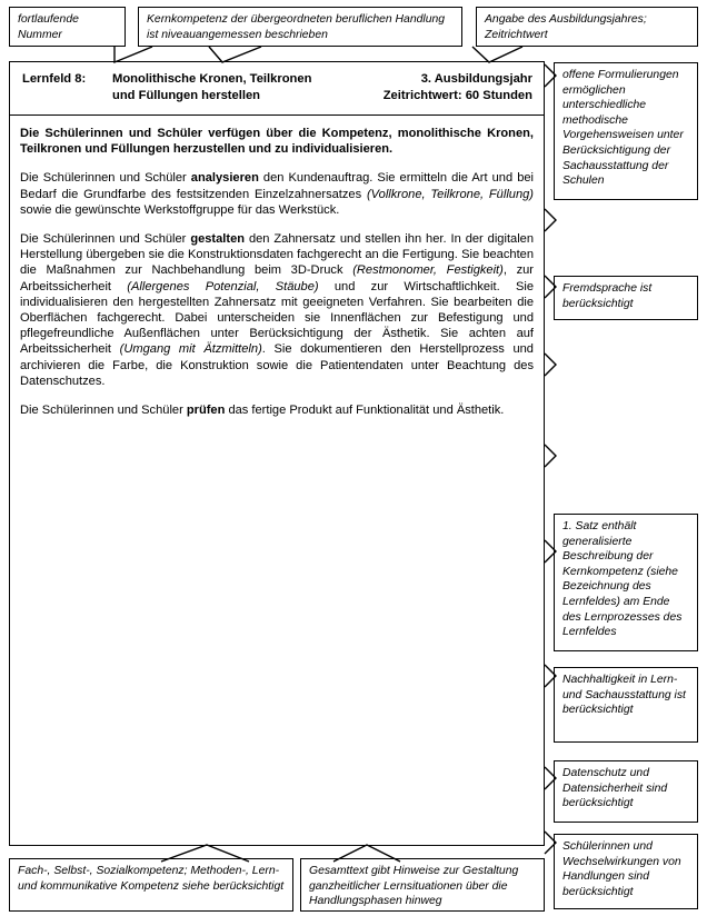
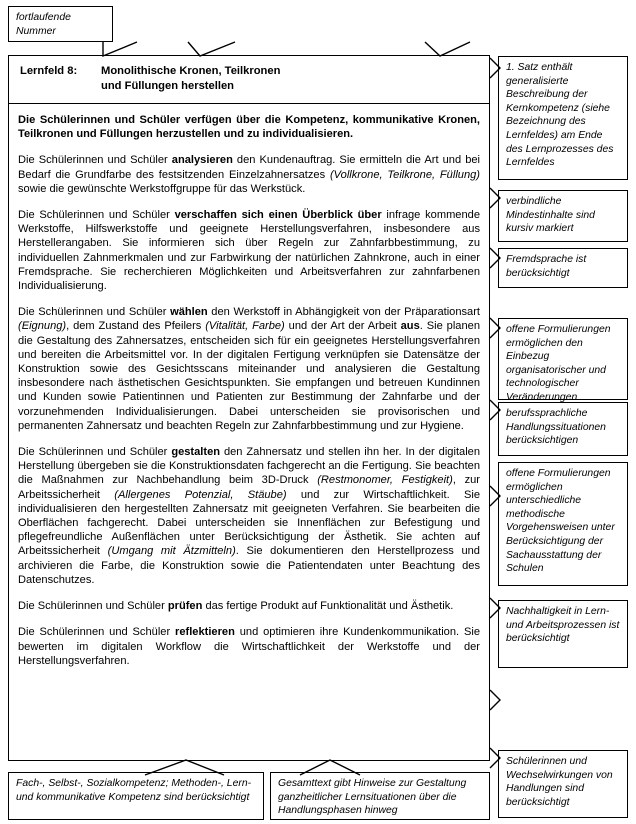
  fortlaufende Nummer
- Kernkompetenz der übergeordneten beruflichen Handlung ist niveauangemessen beschrieben
- Angabe des Ausbildungsjahres; Zeitrichtwert
  Lernfeld 8:
  Monolithische Kronen, Teilkronen
  und Füllungen herstellen
- 3. Ausbildungsjahr
- Zeitrichtwert: 60 Stunden
- Die Schülerinnen und Schüler verfügen über die Kompetenz, monolithische Kronen, Teilkronen und Füllungen herzustellen und zu individualisieren.
+ Die Schülerinnen und Schüler verfügen über die Kompetenz, kommunikative Kronen, Teilkronen und Füllungen herzustellen und zu individualisieren.
  Die Schülerinnen und Schüler analysieren den Kundenauftrag. Sie ermitteln die Art und bei Bedarf die Grundfarbe des festsitzenden Einzelzahnersatzes (Vollkrone, Teilkrone, Füllung) sowie die gewünschte Werkstoffgruppe für das Werkstück.
+ Die Schülerinnen und Schüler verschaffen sich einen Überblick über infrage kommende Werkstoffe, Hilfswerkstoffe und geeignete Herstellungsverfahren, insbesondere aus Herstellerangaben. Sie informieren sich über Regeln zur Zahnfarbbestimmung, zu individuellen Zahnmerkmalen und zur Farbwirkung der natürlichen Zahnkrone, auch in einer Fremdsprache. Sie recherchieren Möglichkeiten und Arbeitsverfahren zur zahnfarbenen Individualisierung.
+ Die Schülerinnen und Schüler wählen den Werkstoff in Abhängigkeit von der Präparationsart (Eignung), dem Zustand des Pfeilers (Vitalität, Farbe) und der Art der Arbeit aus. Sie planen die Gestaltung des Zahnersatzes, entscheiden sich für ein geeignetes Herstellungsverfahren und bereiten die Arbeitsmittel vor. In der digitalen Fertigung verknüpfen sie Datensätze der Konstruktion sowie des Gesichtsscans miteinander und analysieren die Gestaltung insbesondere nach ästhetischen Gesichtspunkten. Sie empfangen und betreuen Kundinnen und Kunden sowie Patientinnen und Patienten zur Bestimmung der Zahnfarbe und der vorzunehmenden Individualisierungen. Dabei unterscheiden sie provisorischen und permanenten Zahnersatz und beachten Regeln zur Zahnfarbbestimmung und zur Hygiene.
  Die Schülerinnen und Schüler gestalten den Zahnersatz und stellen ihn her. In der digitalen Herstellung übergeben sie die Konstruktionsdaten fachgerecht an die Fertigung. Sie beachten die Maßnahmen zur Nachbehandlung beim 3D-Druck (Restmonomer, Festigkeit), zur Arbeitssicherheit (Allergenes Potenzial, Stäube) und zur Wirtschaftlichkeit. Sie individualisieren den hergestellten Zahnersatz mit geeigneten Verfahren. Sie bearbeiten die Oberflächen fachgerecht. Dabei unterscheiden sie Innenflächen zur Befestigung und pflegefreundliche Außenflächen unter Berücksichtigung der Ästhetik. Sie achten auf Arbeitssicherheit (Umgang mit Ätzmitteln). Sie dokumentieren den Herstellprozess und archivieren die Farbe, die Konstruktion sowie die Patientendaten unter Beachtung des Datenschutzes.
  Die Schülerinnen und Schüler prüfen das fertige Produkt auf Funktionalität und Ästhetik.
+ Die Schülerinnen und Schüler reflektieren und optimieren ihre Kundenkommunikation. Sie bewerten im digitalen Workflow die Wirtschaftlichkeit der Werkstoffe und der Herstellungsverfahren.
- offene Formulierungen ermöglichen unterschiedliche methodische Vorgehensweisen unter Berücksichtigung der Sachausstattung der Schulen
+ 1. Satz enthält generalisierte Beschreibung der Kernkompetenz (siehe Bezeichnung des Lernfeldes) am Ende des Lernprozesses des Lernfeldes
+ verbindliche Mindestinhalte sind kursiv markiert
  Fremdsprache ist berücksichtigt
+ offene Formulierungen ermöglichen den Einbezug organisatorischer und technologischer Veränderungen
+ berufssprachliche Handlungssituationen berücksichtigen
- 1. Satz enthält generalisierte Beschreibung der Kernkompetenz (siehe Bezeichnung des Lernfeldes) am Ende des Lernprozesses des Lernfeldes
+ offene Formulierungen ermöglichen unterschiedliche methodische Vorgehensweisen unter Berücksichtigung der Sachausstattung der Schulen
- Nachhaltigkeit in Lern- und Sachausstattung ist berücksichtigt
+ Nachhaltigkeit in Lern- und Arbeitsprozessen ist berücksichtigt
- Datenschutz und Datensicherheit sind berücksichtigt
  Schülerinnen und Wechselwirkungen von Handlungen sind berücksichtigt
- Fach-, Selbst-, Sozialkompetenz; Methoden-, Lern- und kommunikative Kompetenz siehe berücksichtigt
+ Fach-, Selbst-, Sozialkompetenz; Methoden-, Lern- und kommunikative Kompetenz sind berücksichtigt
  Gesamttext gibt Hinweise zur Gestaltung ganzheitlicher Lernsituationen über die Handlungsphasen hinweg
